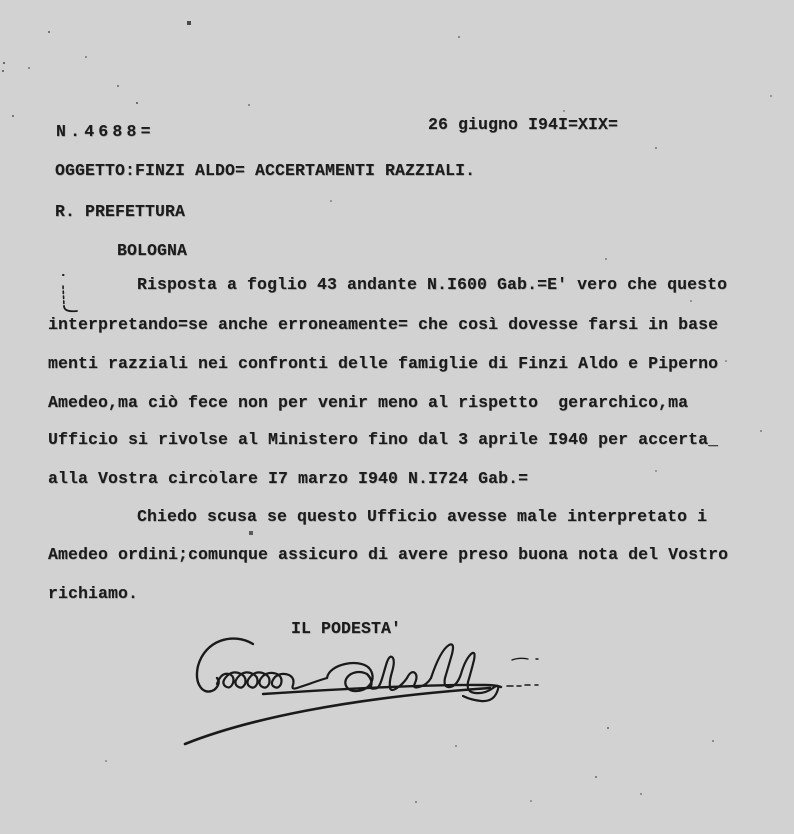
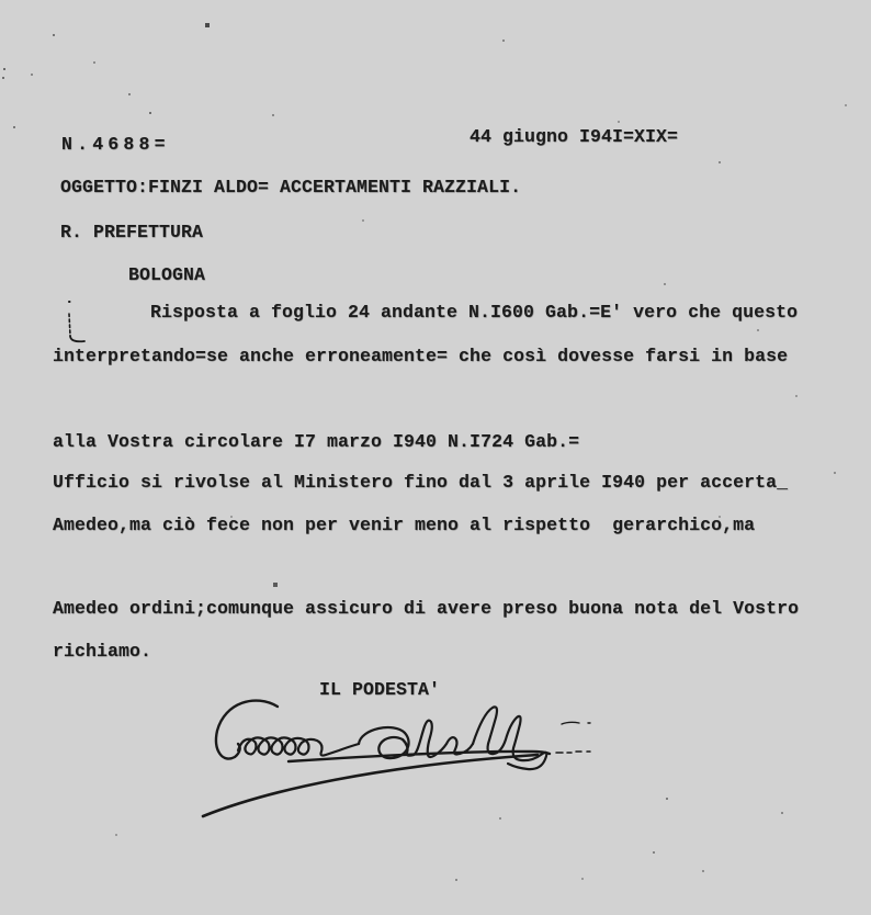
  N.4688=
- 26 giugno I94I=XIX=
+ 44 giugno I94I=XIX=
  OGGETTO:FINZI ALDO= ACCERTAMENTI RAZZIALI.
  R. PREFETTURA
  BOLOGNA
- Risposta a foglio 43 andante N.I600 Gab.=E' vero che questo
+ Risposta a foglio 24 andante N.I600 Gab.=E' vero che questo
  interpretando=se anche erroneamente= che così dovesse farsi in base
- menti razziali nei confronti delle famiglie di Finzi Aldo e Piperno
- Amedeo,ma ciò fece non per venir meno al rispetto gerarchico,ma
+ alla Vostra circolare I7 marzo I940 N.I724 Gab.=
  Ufficio si rivolse al Ministero fino dal 3 aprile I940 per accerta_
- alla Vostra circolare I7 marzo I940 N.I724 Gab.=
+ Amedeo,ma ciò fece non per venir meno al rispetto gerarchico,ma
- Chiedo scusa se questo Ufficio avesse male interpretato i
  Amedeo ordini;comunque assicuro di avere preso buona nota del Vostro
  richiamo.
  IL PODESTA'
